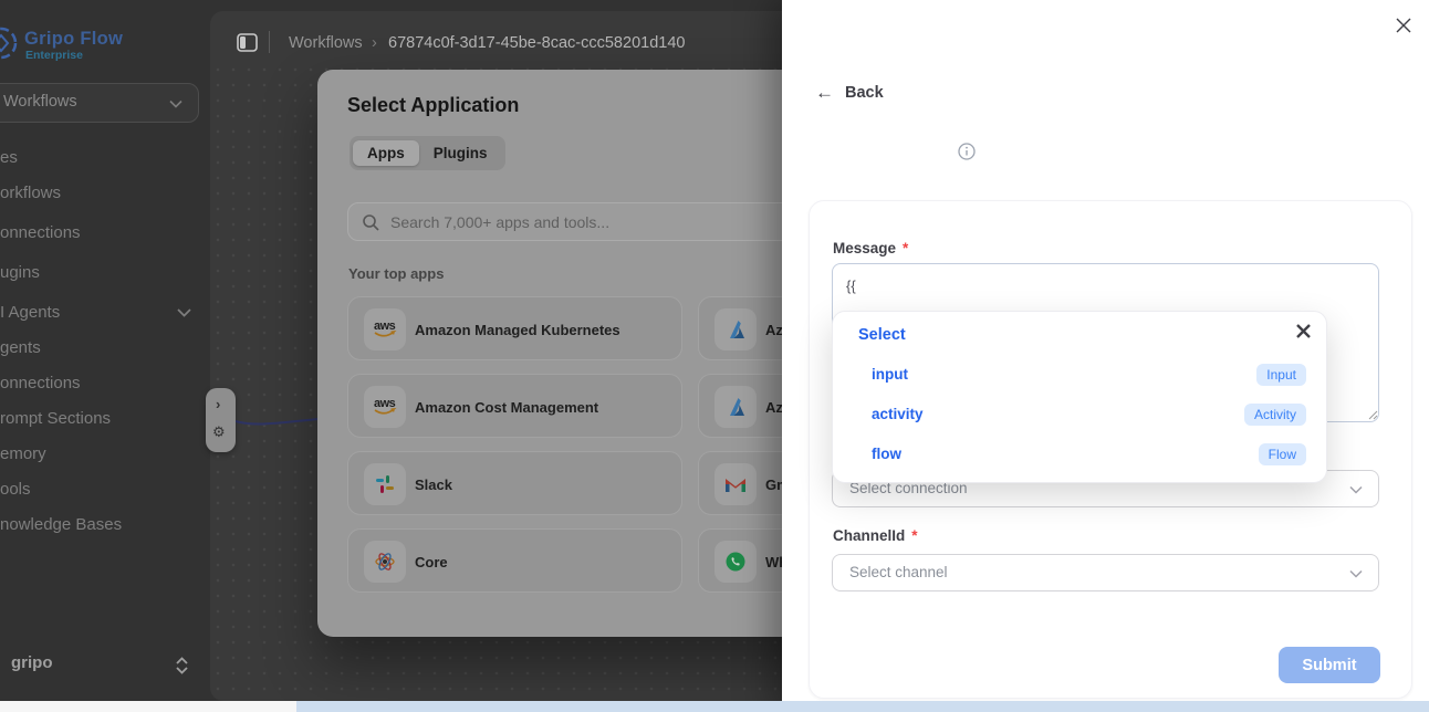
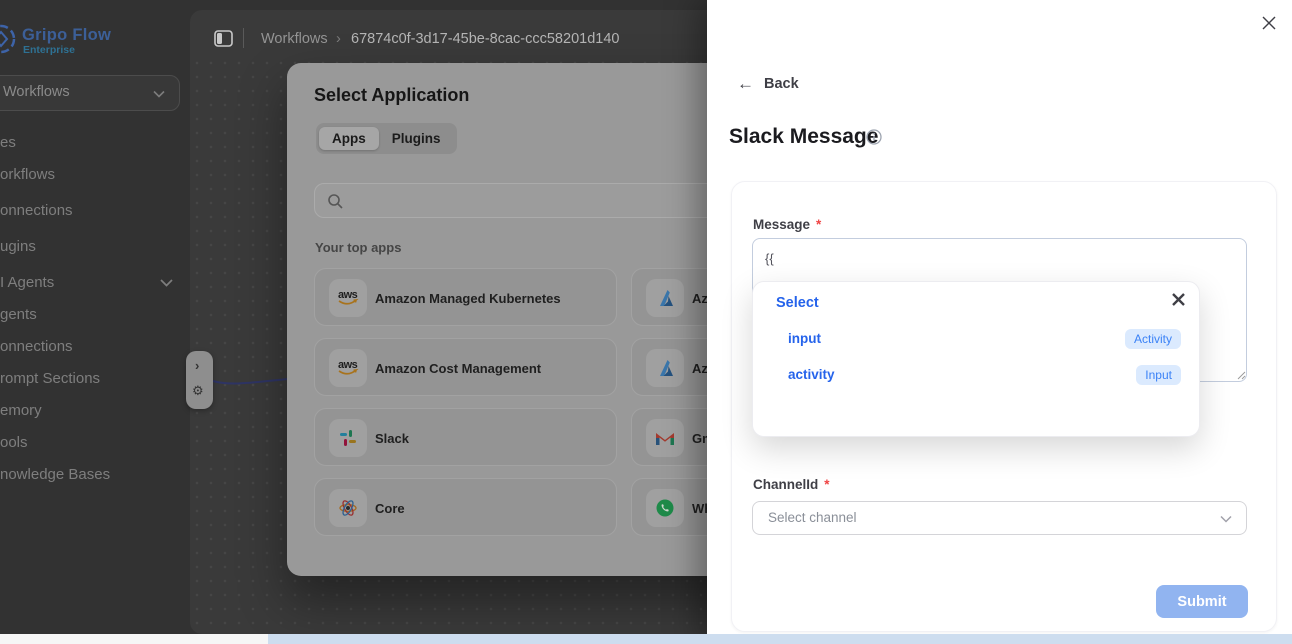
  Workflows
  ›
  67874c0f-3d17-45be-8cac-ccc58201d140
  Gripo Flow
  Enterprise
  Workflows
  es
  orkflows
  onnections
  ugins
  I Agents
  gents
  onnections
  rompt Sections
  emory
  ools
  nowledge Bases
- gripo
  ›
  ⚙
  Select Application
  Apps
  Plugins
- Search 7,000+ apps and tools...
  Your top apps
  aws
  Amazon Managed Kubernetes
  aws
  Amazon Cost Management
  Slack
  Core
  ←
  Back
+ Slack Message
  Message *
  {{
  Select
  input
- Input
+ Activity
  activity
- Activity
+ Input
- flow
- Flow
- Select connection
  ChannelId *
  Select channel
  Submit
